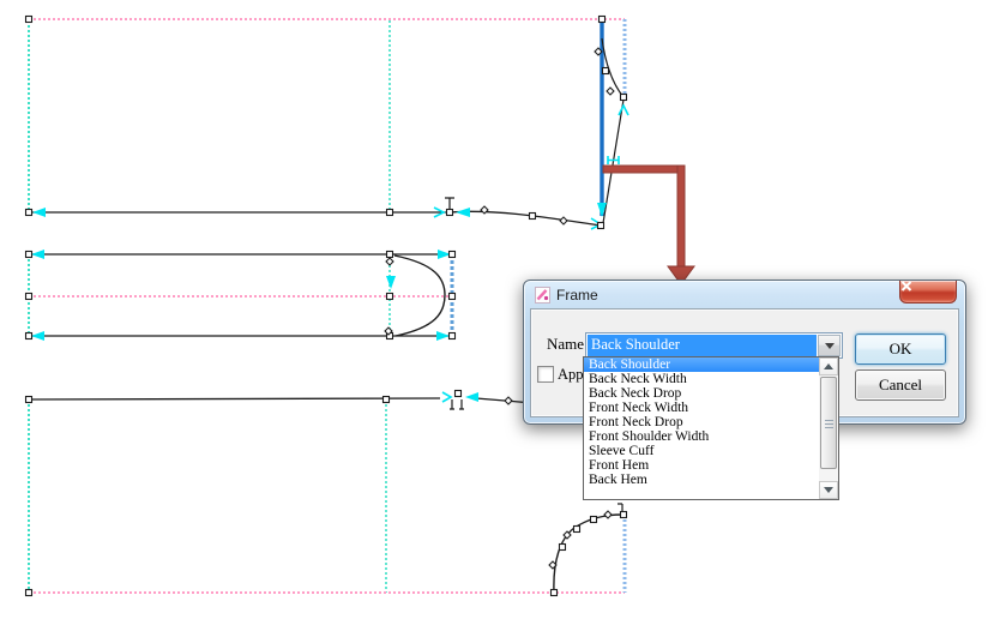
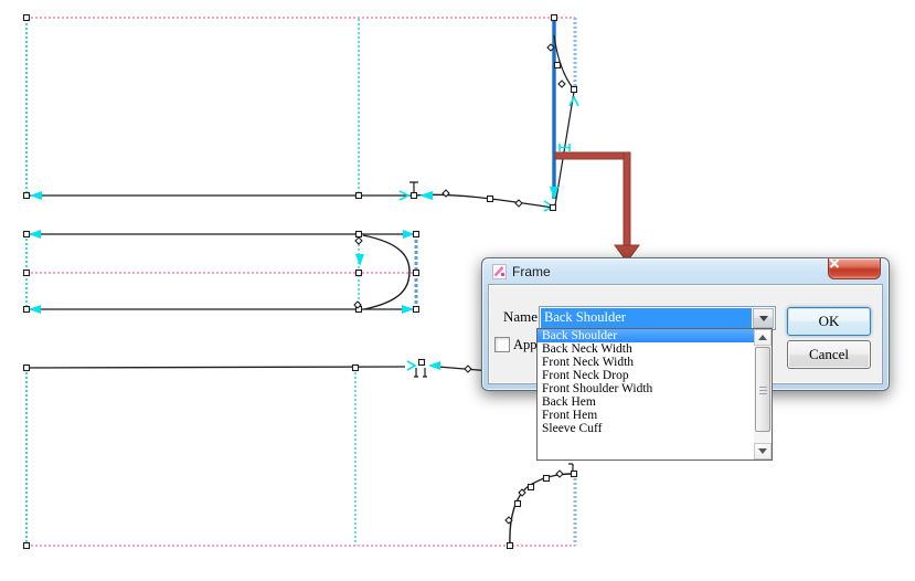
  Frame
  Name
  Back Shoulder
  App
  OK
  Cancel
  Back Shoulder
  Back Neck Width
- Back Neck Drop
  Front Neck Width
  Front Neck Drop
  Front Shoulder Width
- Sleeve Cuff
+ Back Hem
  Front Hem
- Back Hem
+ Sleeve Cuff
